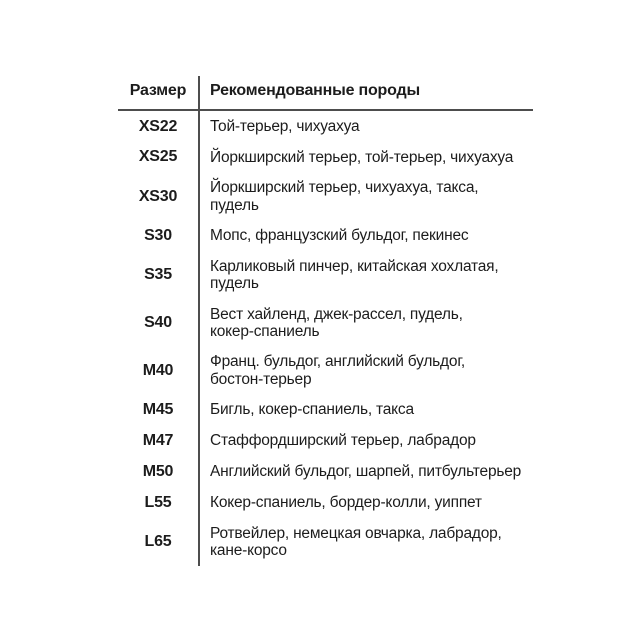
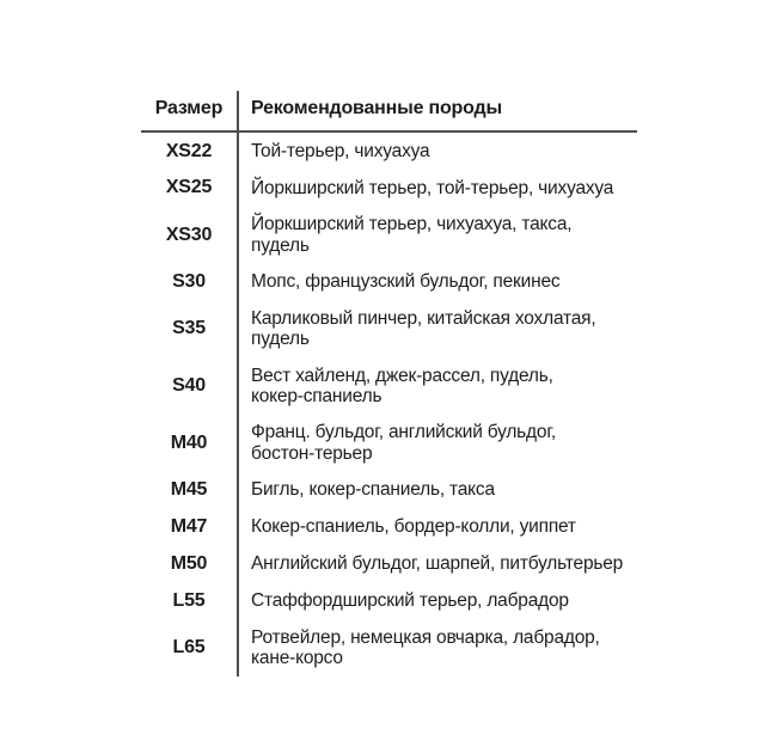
  Размер	Рекомендованные породы
  XS22	Той-терьер, чихуахуа
  XS25	Йоркширский терьер, той-терьер, чихуахуа
  XS30	Йоркширский терьер, чихуахуа, такса, пудель
  S30	Мопс, французский бульдог, пекинес
  S35	Карликовый пинчер, китайская хохлатая, пудель
  S40	Вест хайленд, джек-рассел, пудель, кокер-спаниель
  M40	Франц. бульдог, английский бульдог, бостон-терьер
  M45	Бигль, кокер-спаниель, такса
- M47	Стаффордширский терьер, лабрадор
+ M47	Кокер-спаниель, бордер-колли, уиппет
  M50	Английский бульдог, шарпей, питбультерьер
- L55	Кокер-спаниель, бордер-колли, уиппет
+ L55	Стаффордширский терьер, лабрадор
  L65	Ротвейлер, немецкая овчарка, лабрадор, кане-корсо
